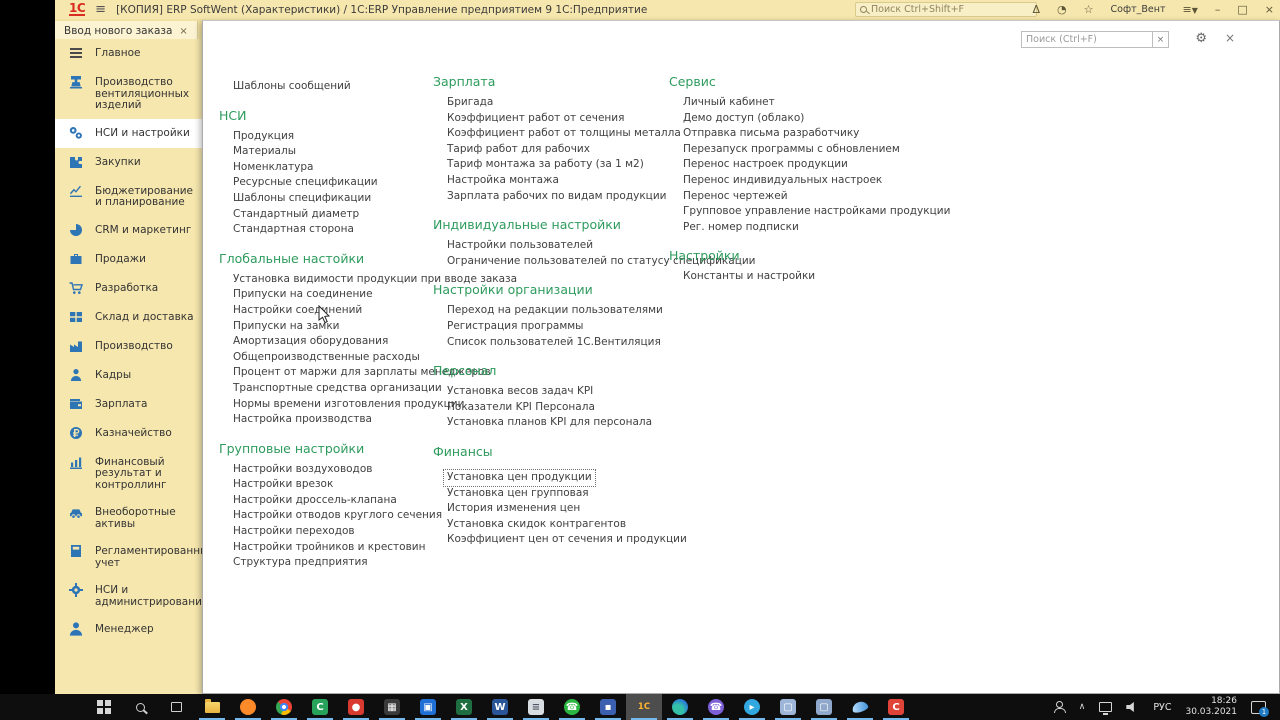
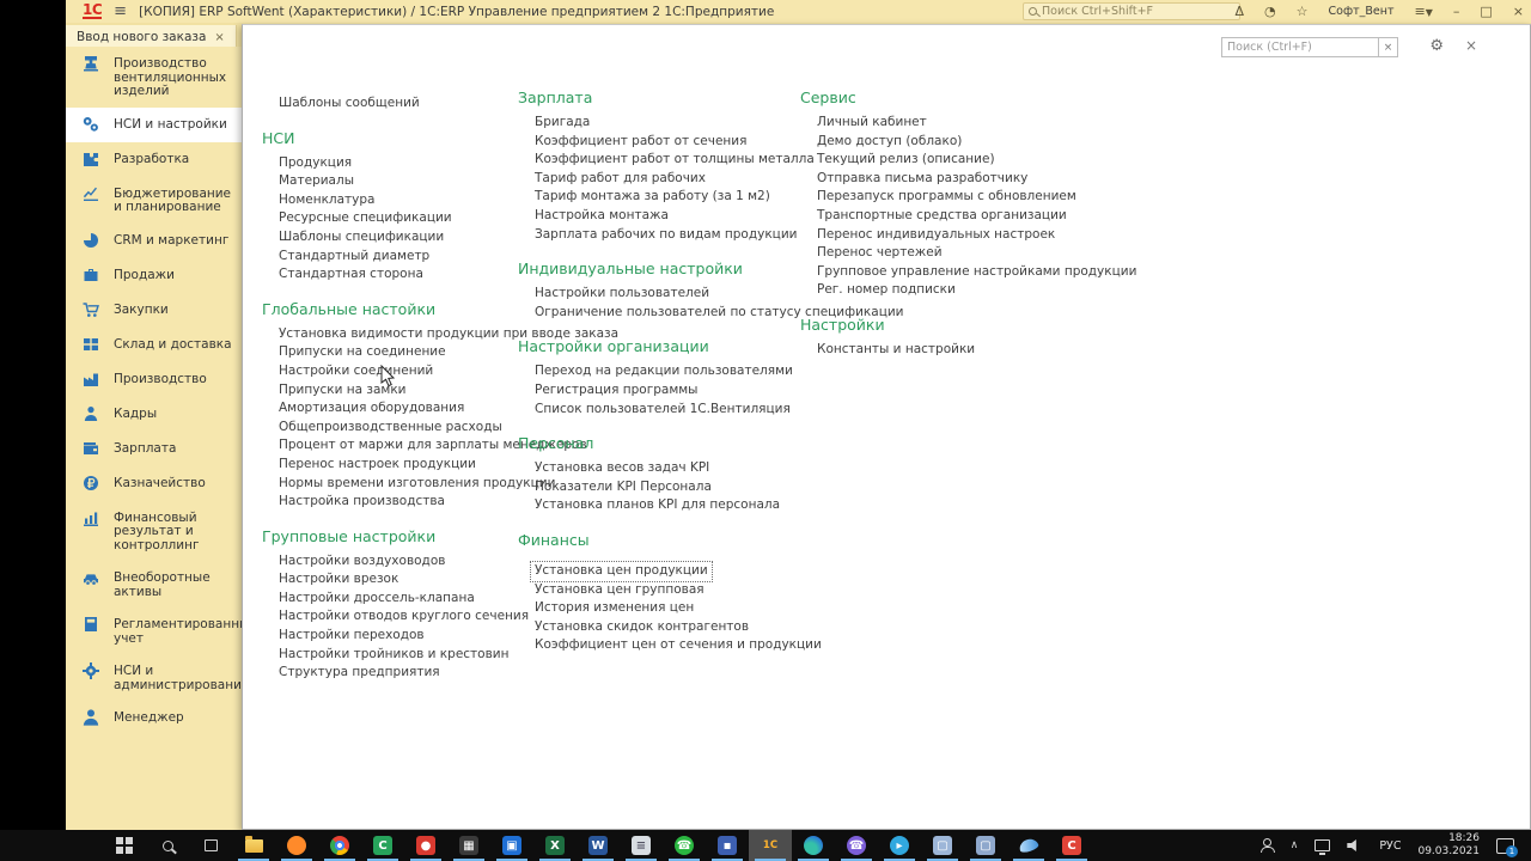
  1С
  ≡
- [КОПИЯ] ERP SoftWent (Характеристики) / 1С:ERP Управление предприятием 9 1С:Предприятие
+ [КОПИЯ] ERP SoftWent (Характеристики) / 1С:ERP Управление предприятием 2 1С:Предприятие
  Поиск Ctrl+Shift+F
  Δ
  ◔
  ☆
  Софт_Вент
  ≡▼
  –
  □
  ×
  Ввод нового заказа
  ×
- Главное
  Производство вентиляционных изделий
  НСИ и настройки
- Закупки
+ Разработка
  Бюджетирование и планирование
  CRM и маркетинг
  Продажи
- Разработка
+ Закупки
  Склад и доставка
  Производство
  Кадры
  Зарплата
  Казначейство
  Финансовый результат и контроллинг
  Внеоборотные активы
  Регламентированн учет
  НСИ и администрировани
  Менеджер
  Поиск (Ctrl+F)
  ×
  ⚙
  ×
  Шаблоны сообщений
  НСИ
  Продукция
  Материалы
  Номенклатура
  Ресурсные спецификации
  Шаблоны спецификации
  Стандартный диаметр
  Стандартная сторона
  Глобальные настойки
  Установка видимости продукции при в
  Припуски на соединение
  Настройки соединений
  Припуски на замки
  Амортизация оборудования
  Общепроизводственные расходы
  Процент от маржи для зарплаты мене
- Транспортные средства организации
+ Перенос настроек продукции
  Нормы времени изготовления продукц
  Настройка производства
  Групповые настройки
  Настройки воздуховодов
  Настройки врезок
  Настройки дроссель-клапана
  Настройки отводов круглого сечения
  Настройки переходов
  Настройки тройников и крестовин
  Структура предприятия
  Зарплата
  Бригада
  Коэффициент работ от сечения
  Коэффициент работ от толщины металла
  Тариф работ для рабочих
  Тариф монтажа за работу (за 1 м2)
  Настройка монтажа
  Зарплата рабочих по видам продукции
  Индивидуальные настройки
  Настройки пользователей
  Ограничение пользователей по статусу сп
  Настройки организации
  Переход на редакции пользователями
  Регистрация программы
  Список пользователей 1С.Вентиляция
  Персонал
  Установка весов задач KPI
  Показатели KPI Персонала
  Установка планов KPI для персонала
  Финансы
  Установка цен продукции
  Установка цен групповая
  История изменения цен
  Установка скидок контрагентов
  Коэффициент цен от сечения и продукции
  Сервис
  Личный кабинет
  Демо доступ (облако)
+ Текущий релиз (описание)
  Отправка письма разработчику
  Перезапуск программы с обновлением
- Перенос настроек продукции
+ Транспортные средства организации
  Перенос индивидуальных настроек
  Перенос чертежей
  Групповое управление настройками продукции
  Рег. номер подписки
  Настройки
  Константы и настройки
  C
  ●
  ▦
  ▣
  X
  W
  ≡
  ☎
  ▪
  1С
  ☎
  ▸
  ▢
  ▢
  C
  ∧
  РУС
  18:26
- 30.03.2021
+ 09.03.2021
  1
